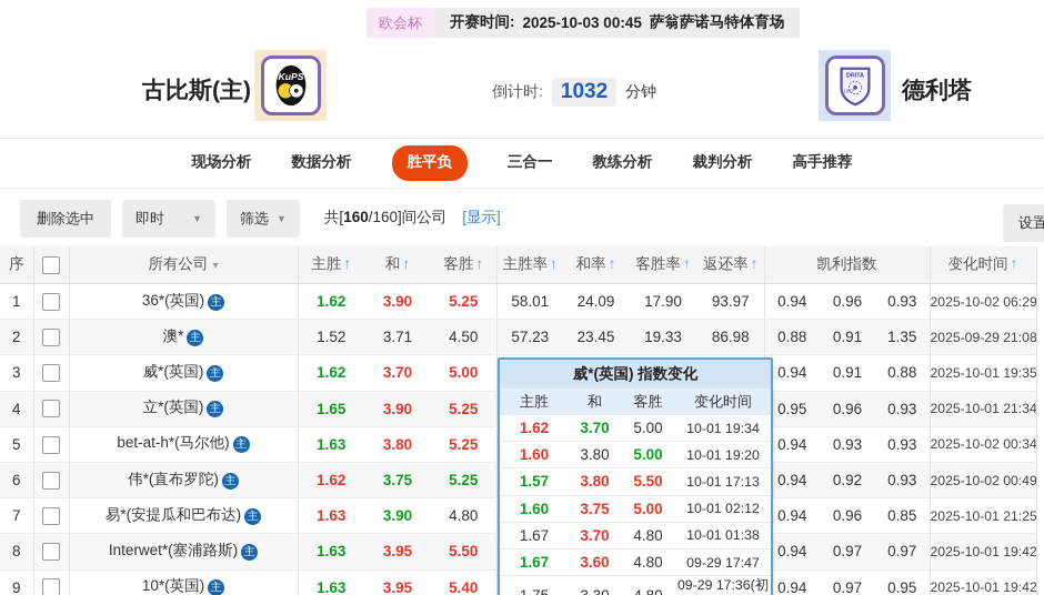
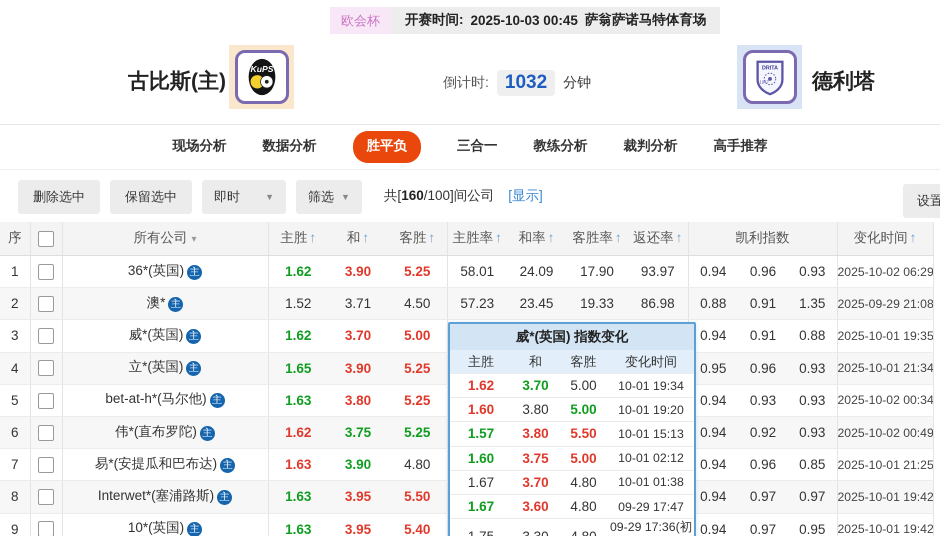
  欧会杯
  开赛时间:
  2025-10-03 00:45
  萨翁萨诺马特体育场
  古比斯(主)
  KuPS
  倒计时:
  1032
  分钟
  德利塔
  现场分析
  数据分析
  胜平负
  三合一
  教练分析
  裁判分析
  高手推荐
  删除选中
+ 保留选中
  即时
  ▼
  筛选
  ▼
- 共[160/160]间公司
+ 共[160/100]间公司
  [显示]
  序		所有公司 ▾	主胜 ↑	和 ↑	客胜 ↑	主胜率 ↑	和率 ↑	客胜率 ↑	返还率 ↑	凯利指数	变化时间 ↑
  1		36*(英国) 主	1.62	3.90	5.25	58.01	24.09	17.90	93.97	0.94	0.96	0.93	2025-10-02 06:29
  2		澳* 主	1.52	3.71	4.50	57.23	23.45	19.33	86.98	0.88	0.91	1.35	2025-09-29 21:08
  3		威*(英国) 主	1.62	3.70	5.00					0.94	0.91	0.88	2025-10-01 19:35
  4		立*(英国) 主	1.65	3.90	5.25					0.95	0.96	0.93	2025-10-01 21:34
  5		bet-at-h*(马尔他) 主	1.63	3.80	5.25					0.94	0.93	0.93	2025-10-02 00:34
  6		伟*(直布罗陀) 主	1.62	3.75	5.25					0.94	0.92	0.93	2025-10-02 00:49
  7		易*(安提瓜和巴布达) 主	1.63	3.90	4.80					0.94	0.96	0.85	2025-10-01 21:25
  8		Interwet*(塞浦路斯) 主	1.63	3.95	5.50					0.94	0.97	0.97	2025-10-01 19:42
  9		10*(英国) 主	1.63	3.95	5.40					0.94	0.97	0.95	2025-10-01 19:42
  威*(英国) 指数变化
  主胜
  和
  客胜
  变化时间
  1.62
  3.70
  5.00
  10-01 19:34
  1.60
  3.80
  5.00
  10-01 19:20
  1.57
  3.80
  5.50
- 10-01 17:13
+ 10-01 15:13
  1.60
  3.75
  5.00
  10-01 02:12
  1.67
  3.70
  4.80
  10-01 01:38
  1.67
  3.60
  4.80
  09-29 17:47
  09-29 17:36(初
